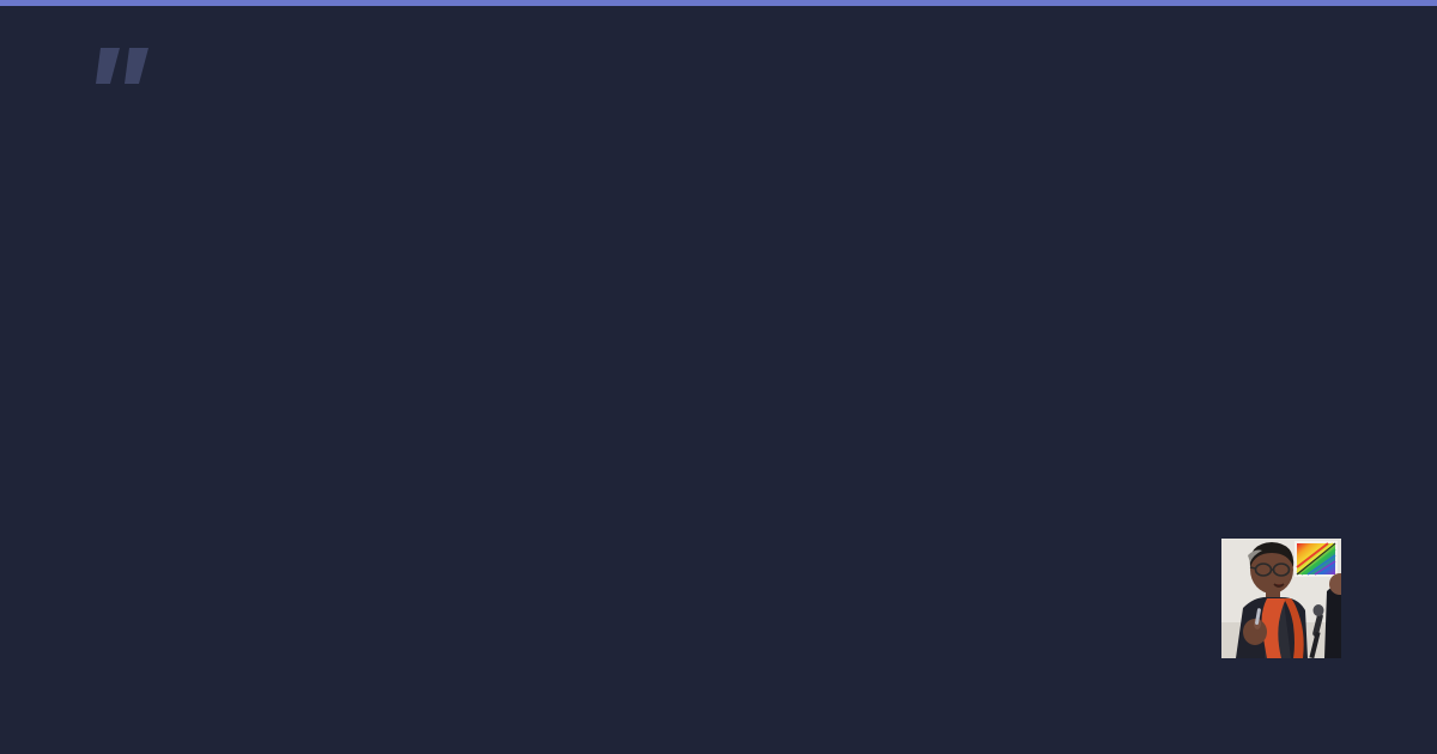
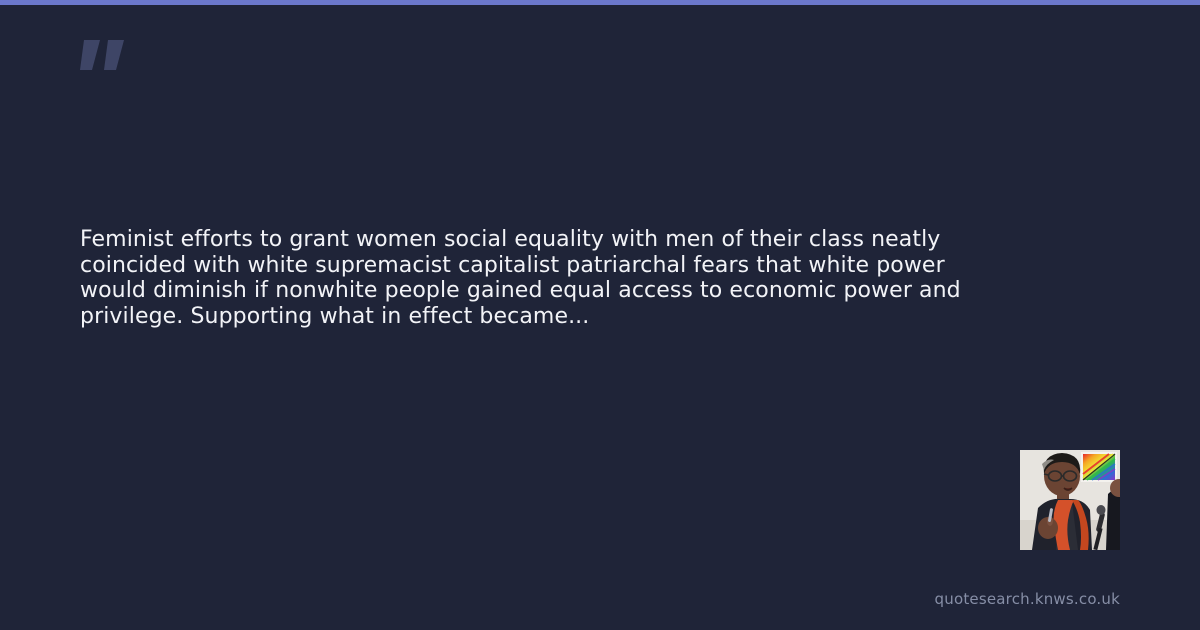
+ Feminist efforts to grant women social equality with men of their class neatly coincided with white supremacist capitalist patriarchal fears that white power would diminish if nonwhite people gained equal access to economic power and privilege. Supporting what in effect became...
+ quotesearch.knws.co.uk
